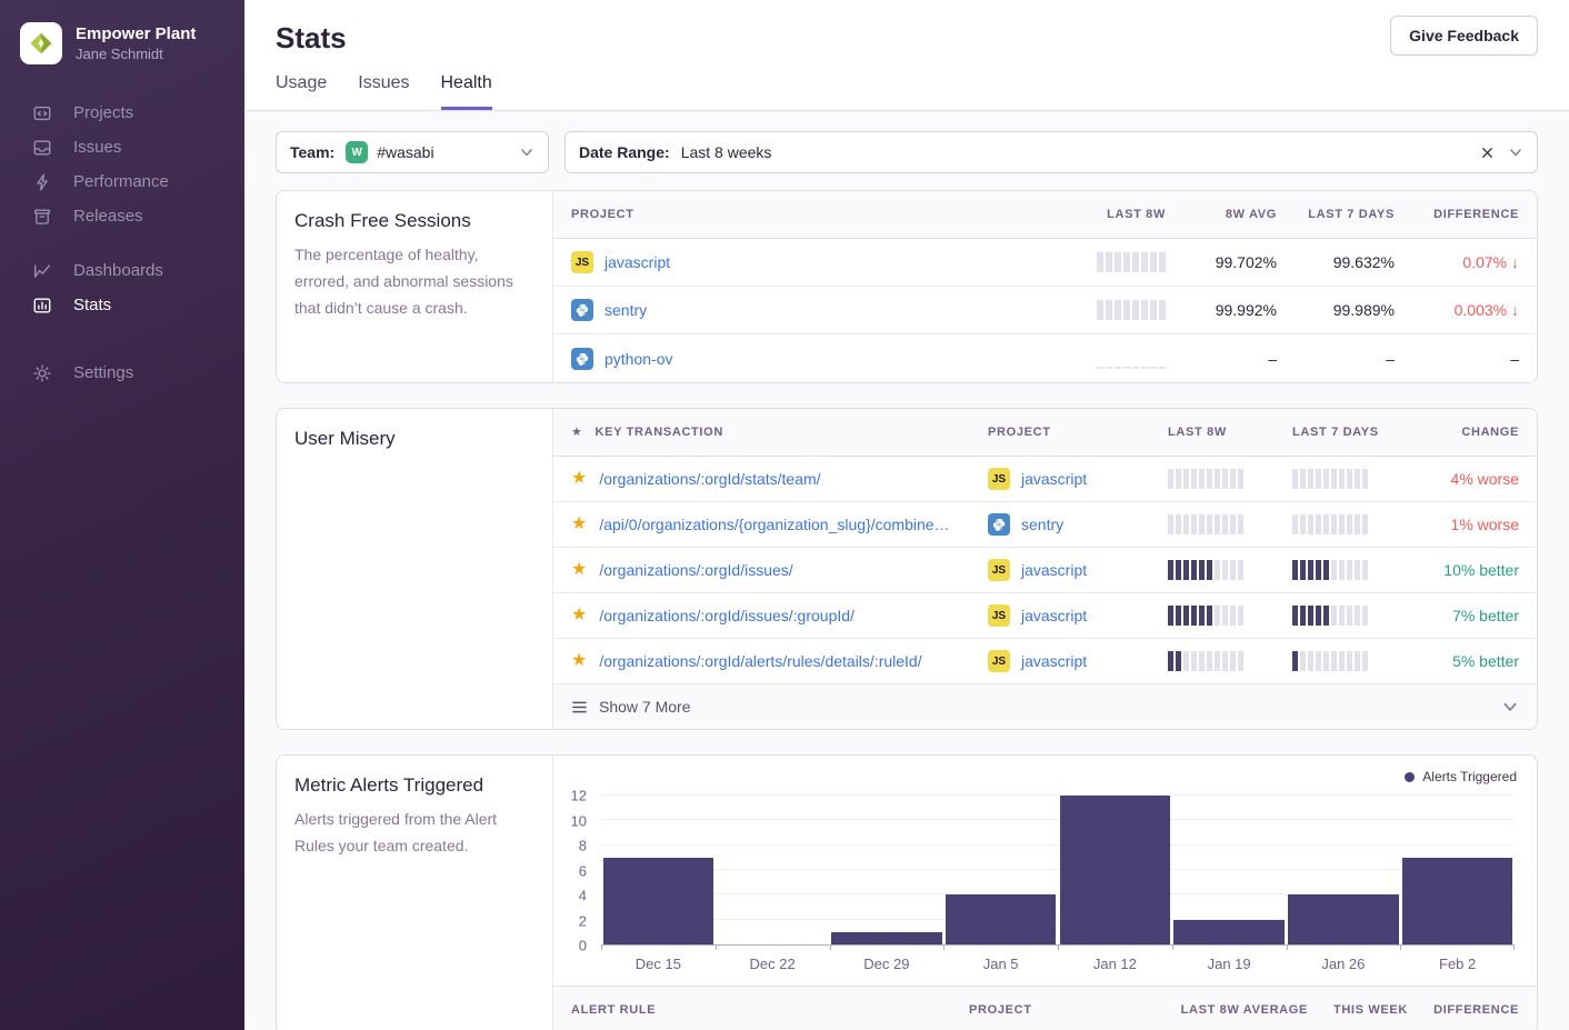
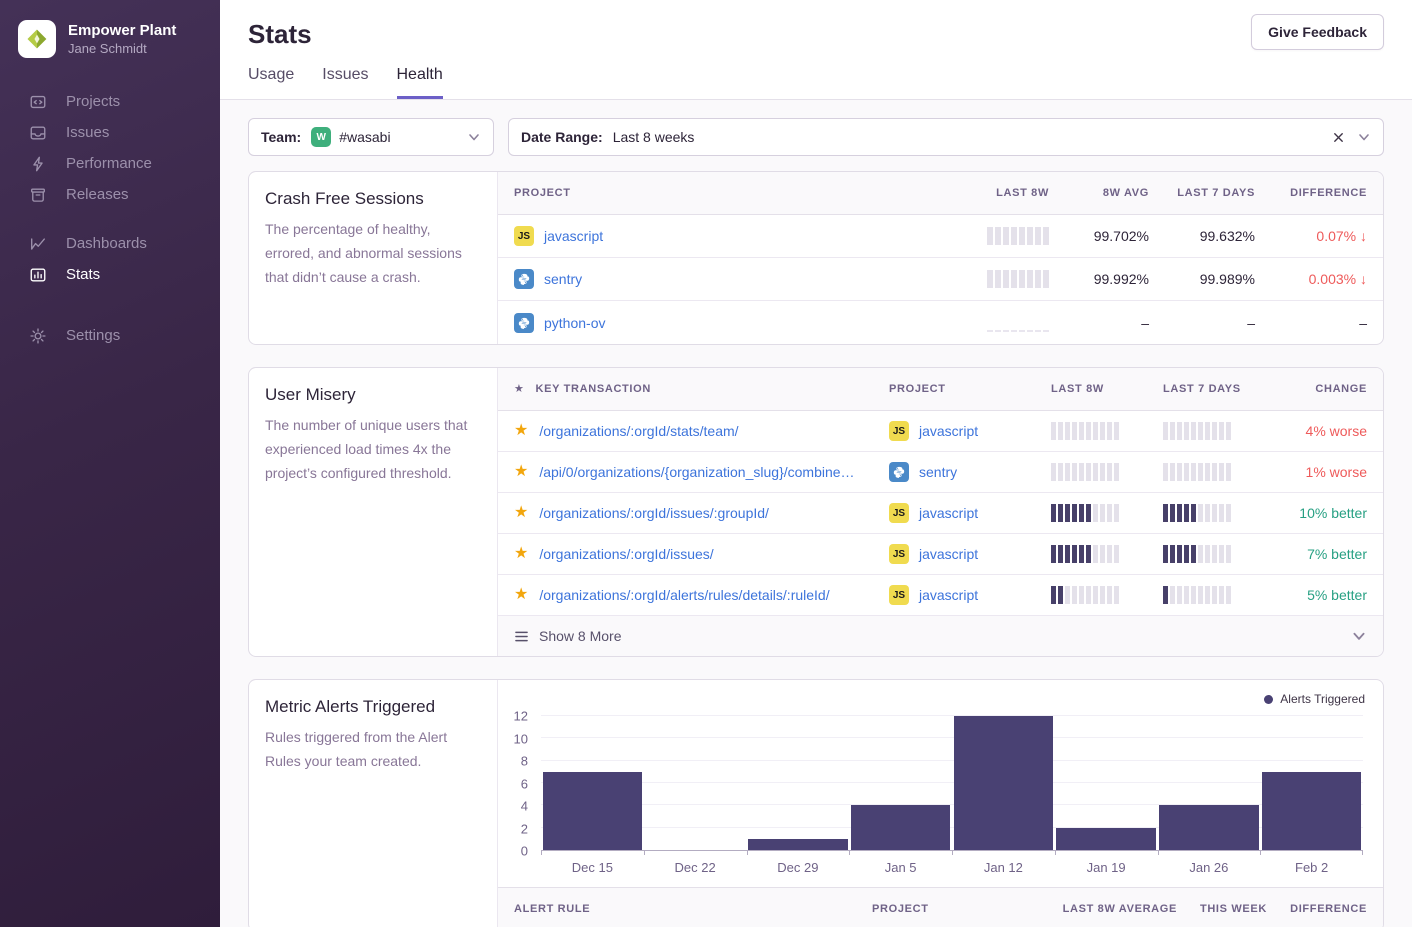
  Empower Plant
  Jane Schmidt
  Projects
  Issues
  Performance
  Releases
  Dashboards
  Stats
  Settings
  Stats
  Give Feedback
  Usage
  Issues
  Health
  Team:
  W
  #wasabi
  Date Range:
  Last 8 weeks
  Crash Free Sessions
  The percentage of healthy, errored, and abnormal sessions that didn’t cause a crash.
  PROJECT
  LAST 8W
  8W AVG
  LAST 7 DAYS
  DIFFERENCE
  JS
  javascript
  99.702%
  99.632%
  0.07% ↓
  sentry
  99.992%
  99.989%
  0.003% ↓
  python-ov
  –
  –
  –
  User Misery
+ The number of unique users that experienced load times 4x the project’s configured threshold.
  ★
  KEY TRANSACTION
  PROJECT
  LAST 8W
  LAST 7 DAYS
  CHANGE
  ★
  /organizations/:orgId/stats/team/
  JS
  javascript
  4% worse
  ★
  /api/0/organizations/{organization_slug}/combine…
  sentry
  1% worse
  ★
- /organizations/:orgId/issues/
+ /organizations/:orgId/issues/:groupId/
  JS
  javascript
  10% better
  ★
- /organizations/:orgId/issues/:groupId/
+ /organizations/:orgId/issues/
  JS
  javascript
  7% better
  ★
  /organizations/:orgId/alerts/rules/details/:ruleId/
  JS
  javascript
  5% better
- Show 7 More
+ Show 8 More
  Metric Alerts Triggered
- Alerts triggered from the Alert Rules your team created.
+ Rules triggered from the Alert Rules your team created.
  Alerts Triggered
  0
  2
  4
  6
  8
  10
  12
  Dec 15
  Dec 22
  Dec 29
  Jan 5
  Jan 12
  Jan 19
  Jan 26
  Feb 2
  ALERT RULE
  PROJECT
  LAST 8W AVERAGE
  THIS WEEK
  DIFFERENCE
